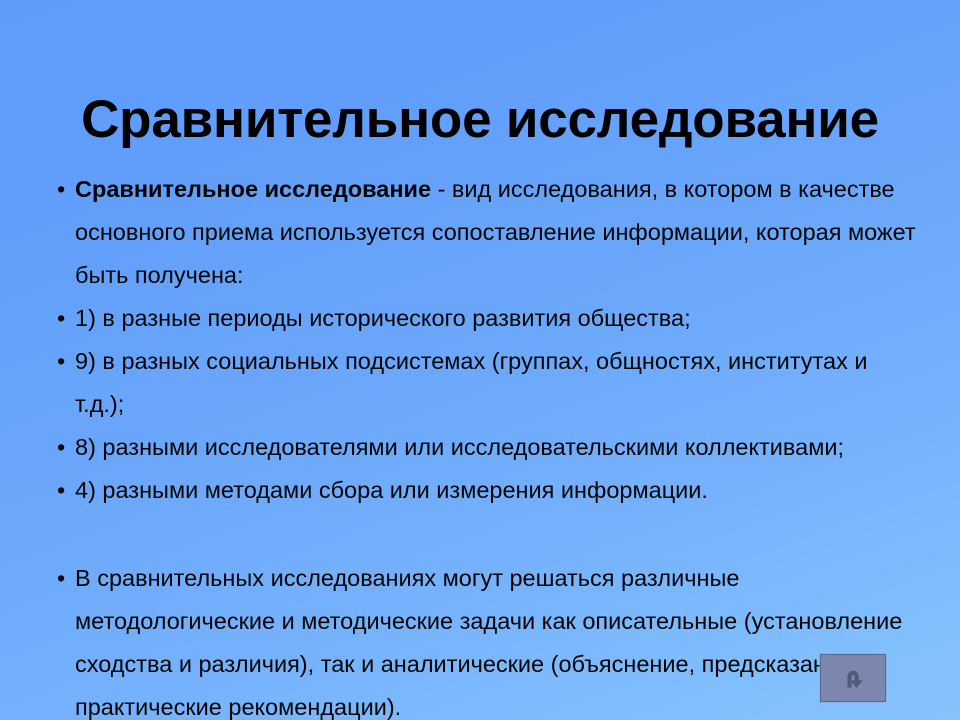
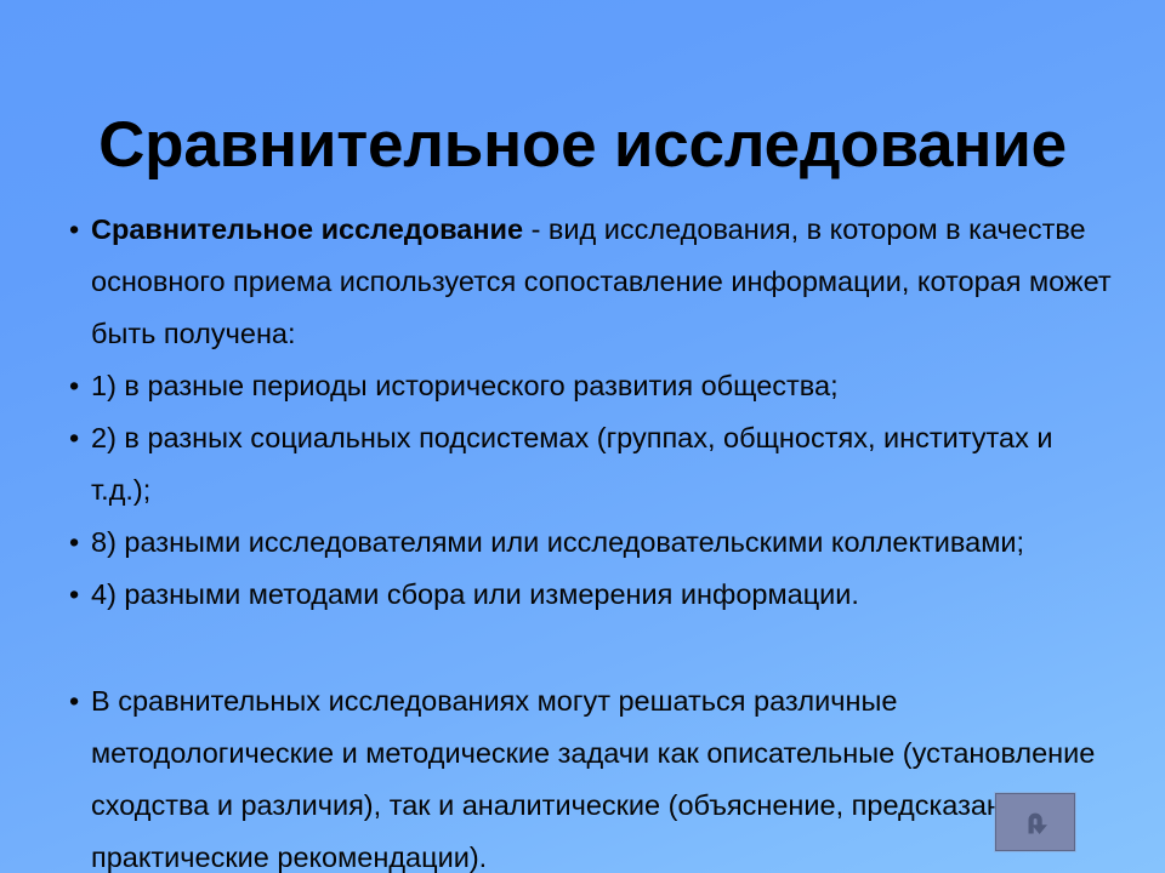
  Сравнительное исследование
  •
  Сравнительное исследование - вид исследования, в котором в качестве основного приема используется сопоставление информации, которая может быть получена:
  •
  1) в разные периоды исторического развития общества;
  •
- 9) в разных социальных подсистемах (группах, общностях, институтах и т.д.);
+ 2) в разных социальных подсистемах (группах, общностях, институтах и т.д.);
  •
  8) разными исследователями или исследовательскими коллективами;
  •
  4) разными методами сбора или измерения информации.
  •
  В сравнительных исследованиях могут решаться различные методологические и методические задачи как описательные (установление сходства и различия), так и аналитические (объяснение, предсказа практические рекомендации).
